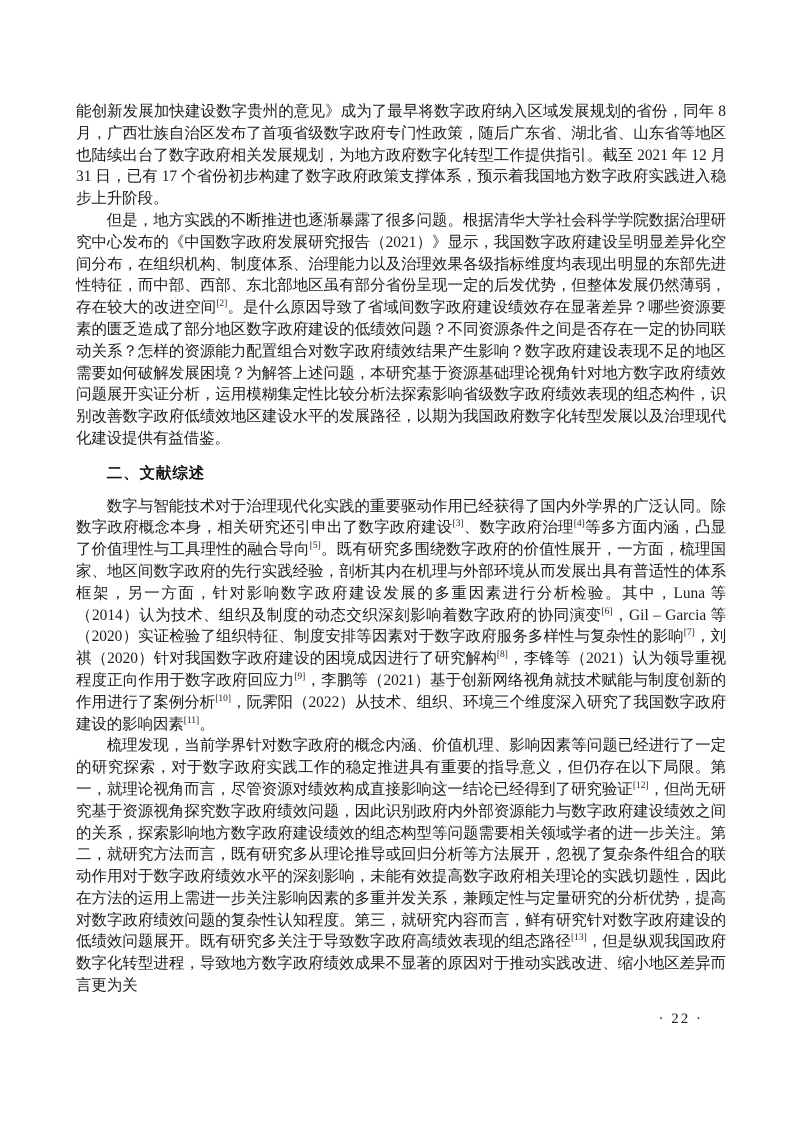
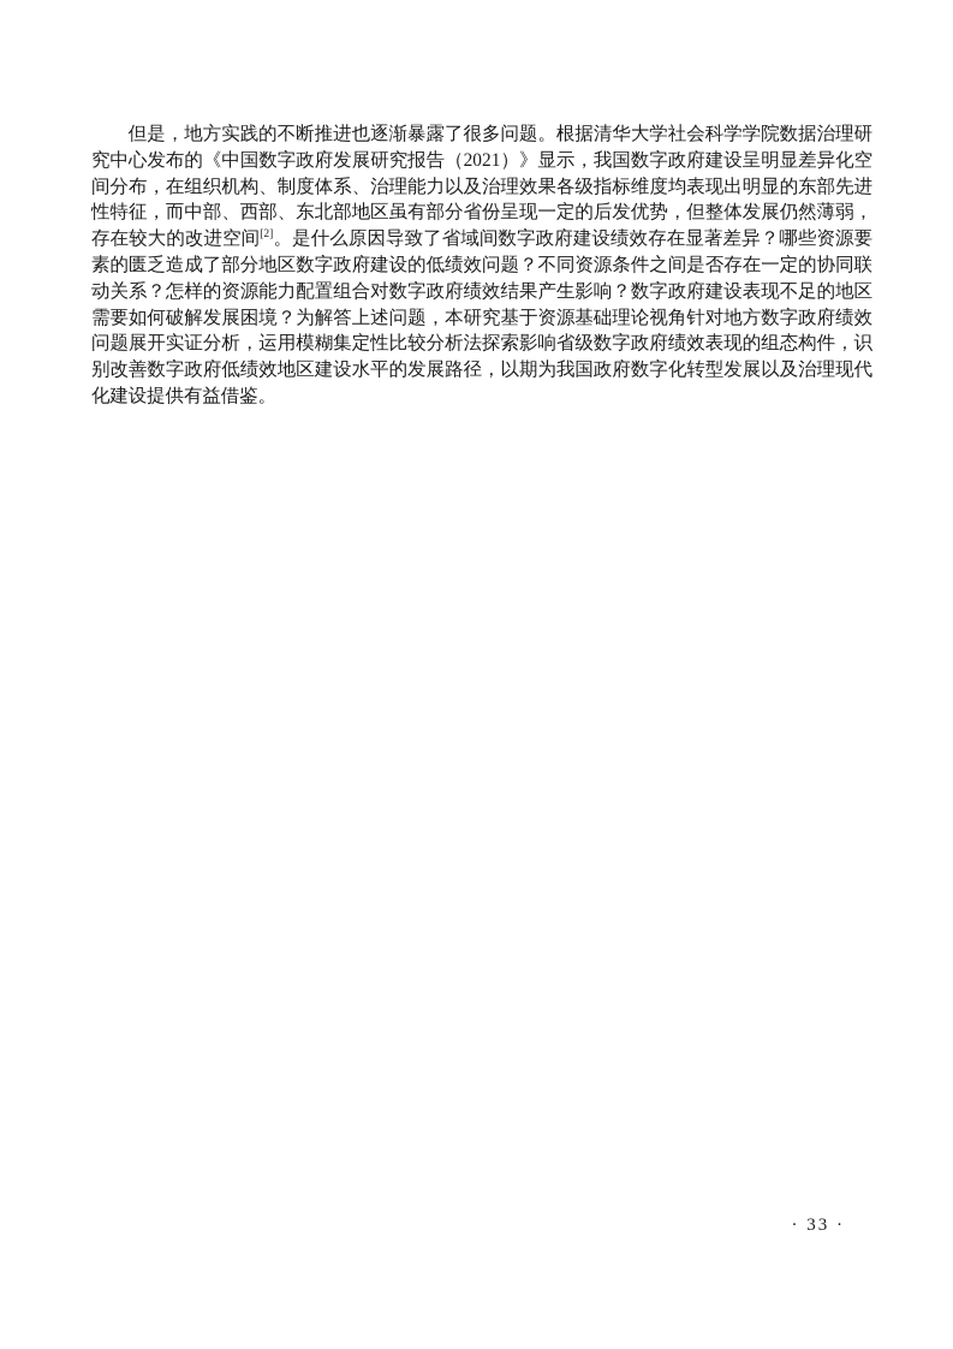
- 能创新发展加快建设数字贵州的意见》成为了最早将数字政府纳入区域发展规划的省份，同年 8 月，广西壮族自治区发布了首项省级数字政府专门性政策，随后广东省、湖北省、山东省等地区也陆续出台了数字政府相关发展规划，为地方政府数字化转型工作提供指引。截至 2021 年 12 月 31 日，已有 17 个省份初步构建了数字政府政策支撑体系，预示着我国地方数字政府实践进入稳步上升阶段。
  但是，地方实践的不断推进也逐渐暴露了很多问题。根据清华大学社会科学学院数据治理研究中心发布的《中国数字政府发展研究报告（2021）》显示，我国数字政府建设呈明显差异化空间分布，在组织机构、制度体系、治理能力以及治理效果各级指标维度均表现出明显的东部先进性特征，而中部、西部、东北部地区虽有部分省份呈现一定的后发优势，但整体发展仍然薄弱，存在较大的改进空间[2]。是什么原因导致了省域间数字政府建设绩效存在显著差异？哪些资源要素的匮乏造成了部分地区数字政府建设的低绩效问题？不同资源条件之间是否存在一定的协同联动关系？怎样的资源能力配置组合对数字政府绩效结果产生影响？数字政府建设表现不足的地区需要如何破解发展困境？为解答上述问题，本研究基于资源基础理论视角针对地方数字政府绩效问题展开实证分析，运用模糊集定性比较分析法探索影响省级数字政府绩效表现的组态构件，识别改善数字政府低绩效地区建设水平的发展路径，以期为我国政府数字化转型发展以及治理现代化建设提供有益借鉴。
- 二、文献综述
- 数字与智能技术对于治理现代化实践的重要驱动作用已经获得了国内外学界的广泛认同。除数字政府概念本身，相关研究还引申出了数字政府建设[3]、数字政府治理[4]等多方面内涵，凸显了价值理性与工具理性的融合导向[5]。既有研究多围绕数字政府的价值性展开，一方面，梳理国家、地区间数字政府的先行实践经验，剖析其内在机理与外部环境从而发展出具有普适性的体系框架，另一方面，针对影响数字政府建设发展的多重因素进行分析检验。其中，Luna 等（2014）认为技术、组织及制度的动态交织深刻影响着数字政府的协同演变[6]，Gil – Garcia 等（2020）实证检验了组织特征、制度安排等因素对于数字政府服务多样性与复杂性的影响[7]，刘祺（2020）针对我国数字政府建设的困境成因进行了研究解构[8]，李锋等（2021）认为领导重视程度正向作用于数字政府回应力[9]，李鹏等（2021）基于创新网络视角就技术赋能与制度创新的作用进行了案例分析[10]，阮霁阳（2022）从技术、组织、环境三个维度深入研究了我国数字政府建设的影响因素[11]。
- 梳理发现，当前学界针对数字政府的概念内涵、价值机理、影响因素等问题已经进行了一定的研究探索，对于数字政府实践工作的稳定推进具有重要的指导意义，但仍存在以下局限。第一，就理论视角而言，尽管资源对绩效构成直接影响这一结论已经得到了研究验证[12]，但尚无研究基于资源视角探究数字政府绩效问题，因此识别政府内外部资源能力与数字政府建设绩效之间的关系，探索影响地方数字政府建设绩效的组态构型等问题需要相关领域学者的进一步关注。第二，就研究方法而言，既有研究多从理论推导或回归分析等方法展开，忽视了复杂条件组合的联动作用对于数字政府绩效水平的深刻影响，未能有效提高数字政府相关理论的实践切题性，因此在方法的运用上需进一步关注影响因素的多重并发关系，兼顾定性与定量研究的分析优势，提高对数字政府绩效问题的复杂性认知程度。第三，就研究内容而言，鲜有研究针对数字政府建设的低绩效问题展开。既有研究多关注于导致数字政府高绩效表现的组态路径[13]，但是纵观我国政府数字化转型进程，导致地方数字政府绩效成果不显著的原因对于推动实践改进、缩小地区差异而言更为关
- · 22 ·
+ · 33 ·
